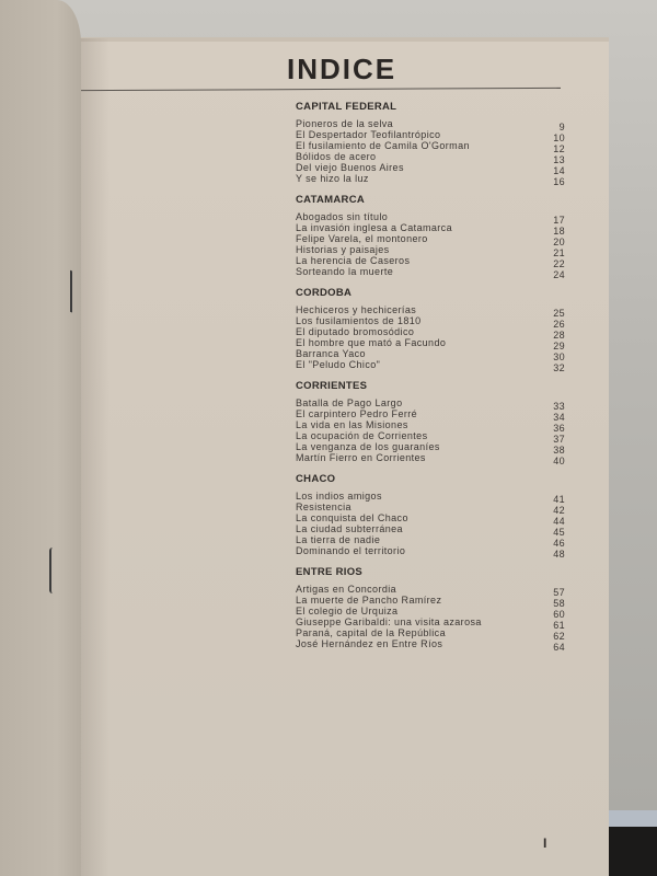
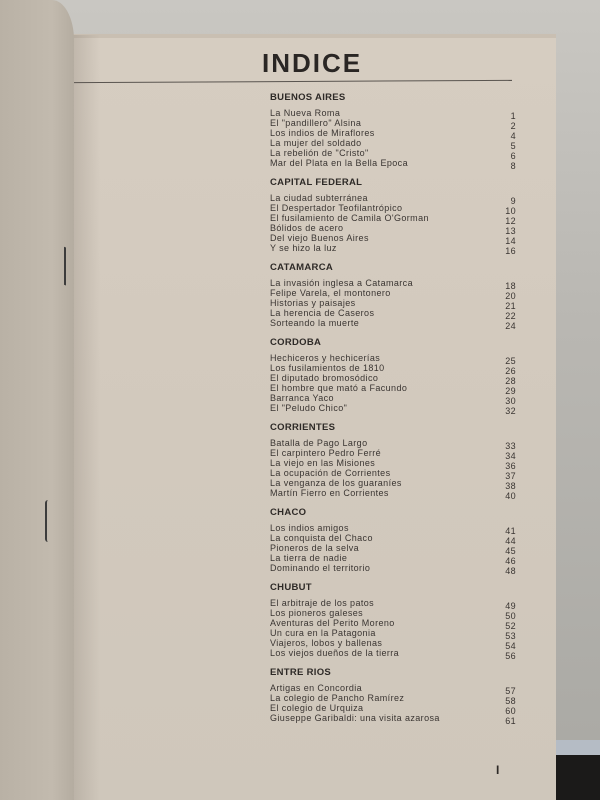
  INDICE
+ BUENOS AIRES
+ La Nueva Roma
+ 1
+ El "pandillero" Alsina
+ 2
+ Los indios de Miraflores
+ 4
+ La mujer del soldado
+ 5
+ La rebelión de "Cristo"
+ 6
+ Mar del Plata en la Bella Epoca
+ 8
  CAPITAL FEDERAL
- Pioneros de la selva
+ La ciudad subterránea
  9
  El Despertador Teofilantrópico
  10
  El fusilamiento de Camila O'Gorman
  12
  Bólidos de acero
  13
  Del viejo Buenos Aires
  14
  Y se hizo la luz
  16
  CATAMARCA
- Abogados sin título
- 17
  La invasión inglesa a Catamarca
  18
  Felipe Varela, el montonero
  20
  Historias y paisajes
  21
  La herencia de Caseros
  22
  Sorteando la muerte
  24
  CORDOBA
  Hechiceros y hechicerías
  25
  Los fusilamientos de 1810
  26
  El diputado bromosódico
  28
  El hombre que mató a Facundo
  29
  Barranca Yaco
  30
  El "Peludo Chico"
  32
  CORRIENTES
  Batalla de Pago Largo
  33
  El carpintero Pedro Ferré
  34
- La vida en las Misiones
+ La viejo en las Misiones
  36
  La ocupación de Corrientes
  37
  La venganza de los guaraníes
  38
  Martín Fierro en Corrientes
  40
  CHACO
  Los indios amigos
  41
- Resistencia
- 42
  La conquista del Chaco
  44
- La ciudad subterránea
+ Pioneros de la selva
  45
  La tierra de nadie
  46
  Dominando el territorio
  48
+ CHUBUT
+ El arbitraje de los patos
+ 49
+ Los pioneros galeses
+ 50
+ Aventuras del Perito Moreno
+ 52
+ Un cura en la Patagonia
+ 53
+ Viajeros, lobos y ballenas
+ 54
+ Los viejos dueños de la tierra
+ 56
  ENTRE RIOS
  Artigas en Concordia
  57
- La muerte de Pancho Ramírez
+ La colegio de Pancho Ramírez
  58
  El colegio de Urquiza
  60
  Giuseppe Garibaldi: una visita azarosa
  61
- Paraná, capital de la República
- 62
- José Hernández en Entre Ríos
- 64
  I
